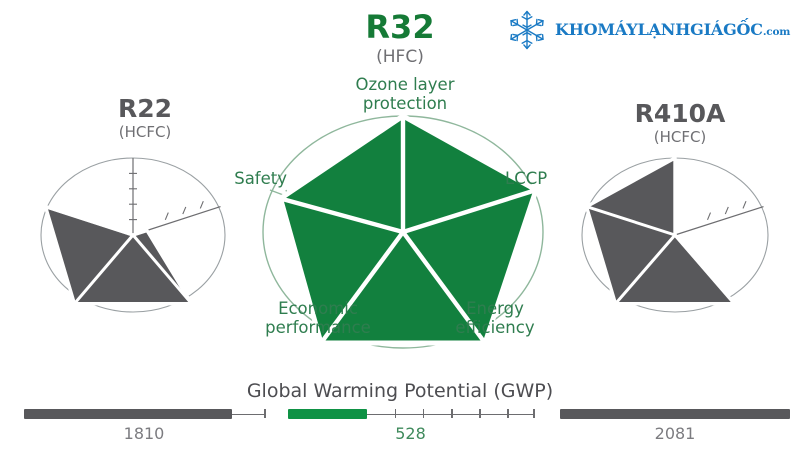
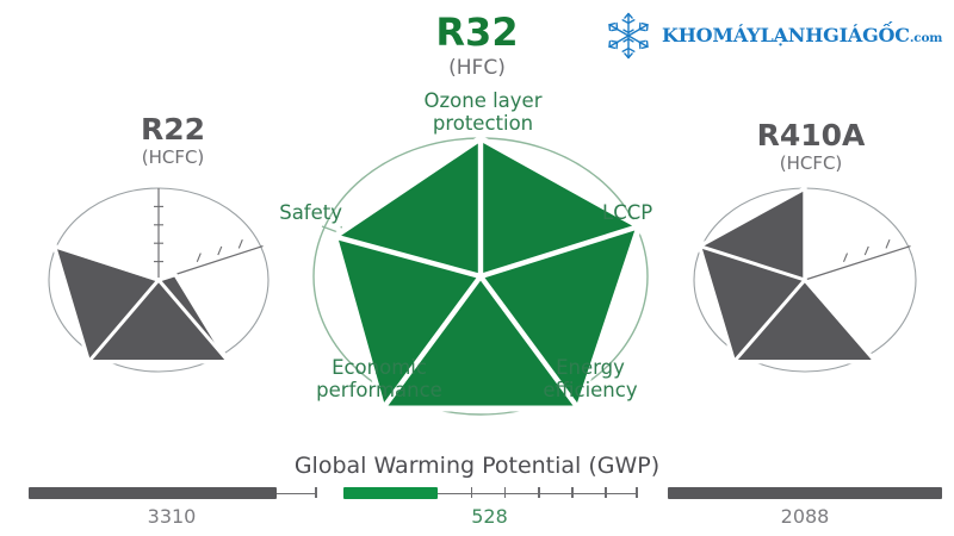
  KHOMÁYLẠNHGIÁGỐC.com
  R22
  (HCFC)
  R32
  (HFC)
  R410A
  (HCFC)
  Ozone layer
  protection
  LCCP
  Safety
  Energy
  efficiency
  Economic
  performance
  Global Warming Potential (GWP)
- 1810
+ 3310
  528
- 2081
+ 2088
